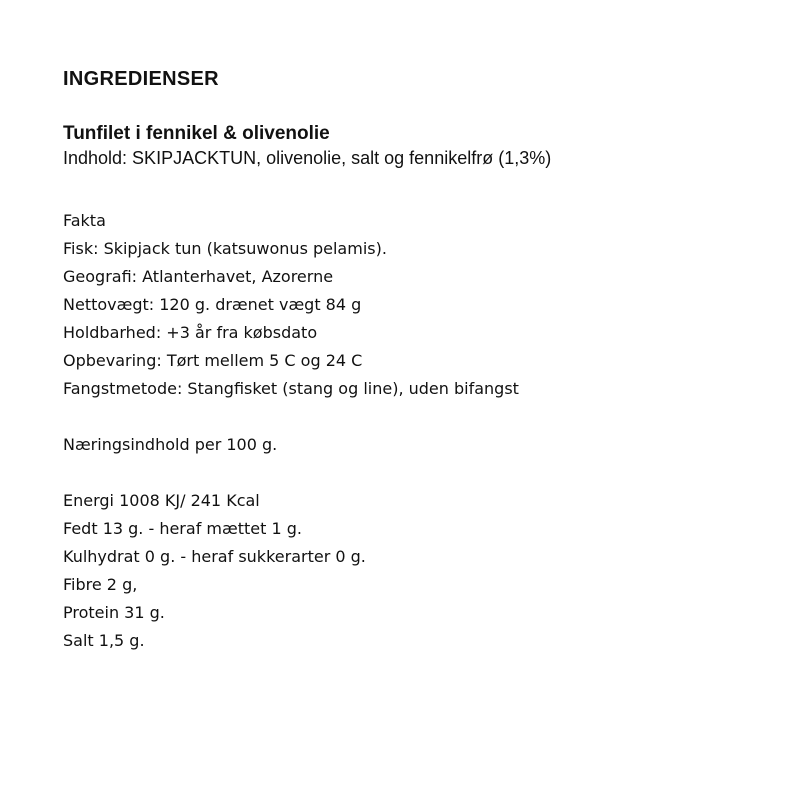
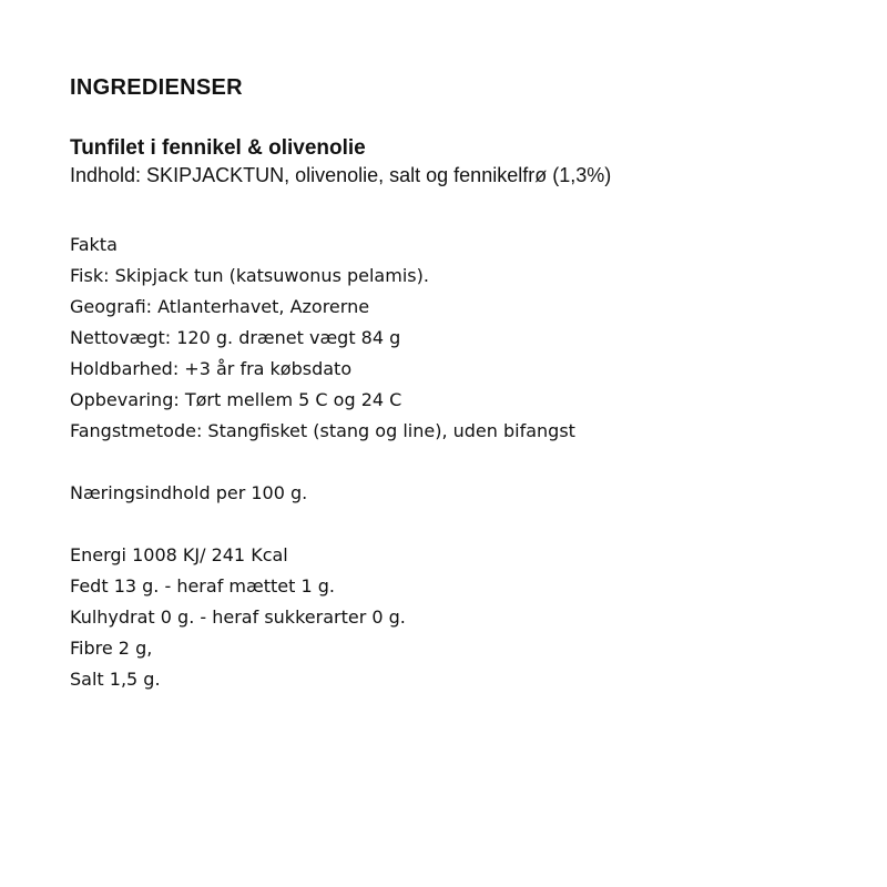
  INGREDIENSER
  Tunfilet i fennikel & olivenolie
  Indhold: SKIPJACKTUN, olivenolie, salt og fennikelfrø (1,3%)
  Fakta
  Fisk: Skipjack tun (katsuwonus pelamis).
  Geografi: Atlanterhavet, Azorerne
  Nettovægt: 120 g. drænet vægt 84 g
  Holdbarhed: +3 år fra købsdato
  Opbevaring: Tørt mellem 5 C og 24 C
  Fangstmetode: Stangfisket (stang og line), uden bifangst
  Næringsindhold per 100 g.
  Energi 1008 KJ/ 241 Kcal
  Fedt 13 g. - heraf mættet 1 g.
  Kulhydrat 0 g. - heraf sukkerarter 0 g.
  Fibre 2 g,
- Protein 31 g.
  Salt 1,5 g.
